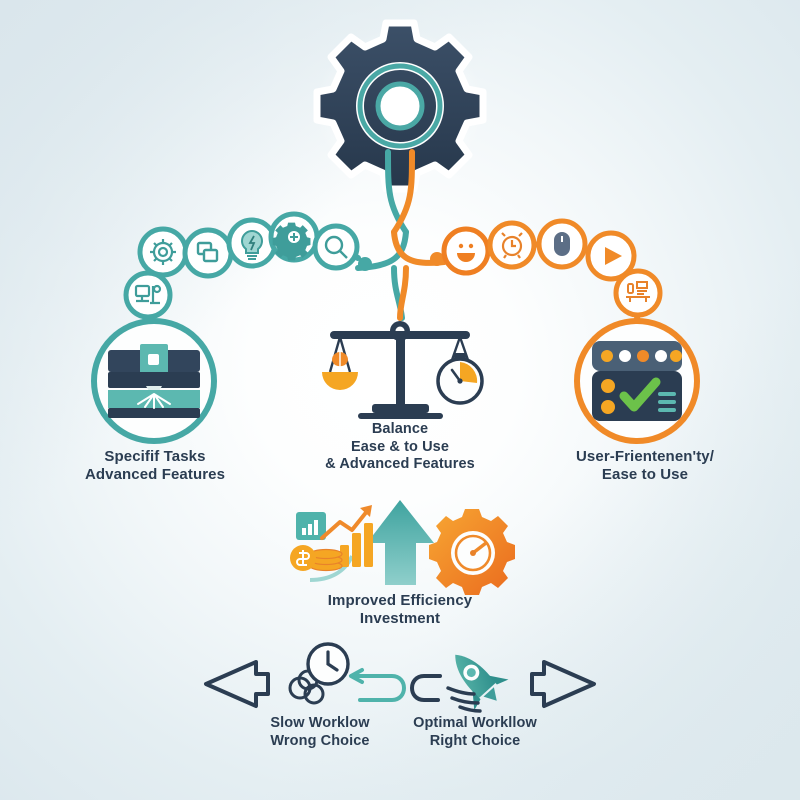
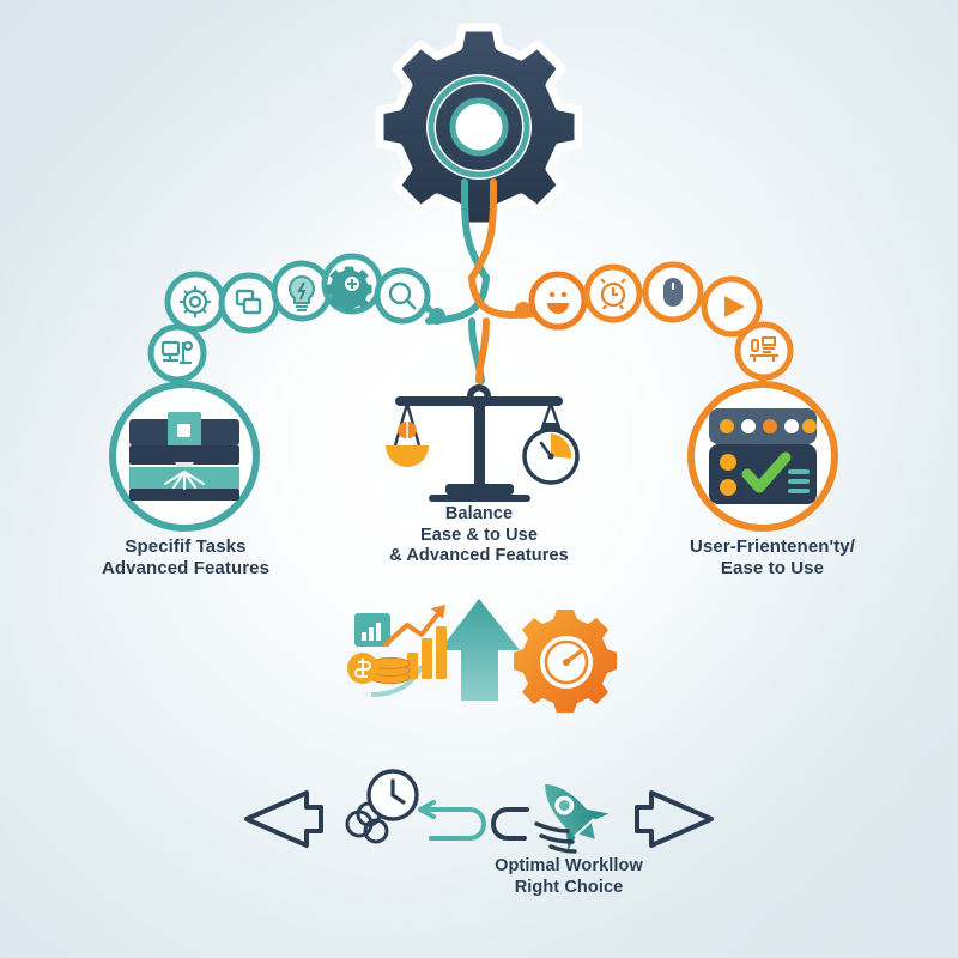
  Specifif Tasks
  Advanced Features
  Balance
  Ease & to Use
  & Advanced Features
  User-Frientenen'ty/
  Ease to Use
- Improved Efficiency
- Investment
- Slow Worklow
- Wrong Choice
  Optimal Workllow
  Right Choice
